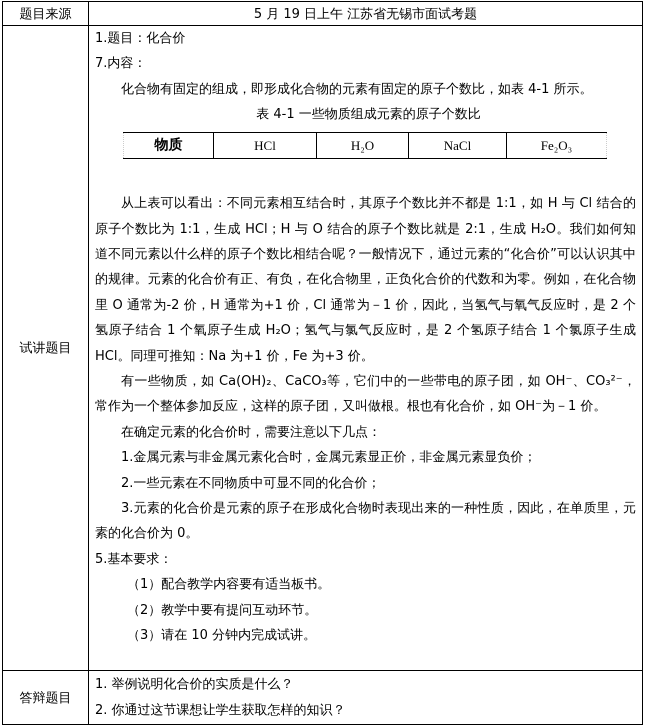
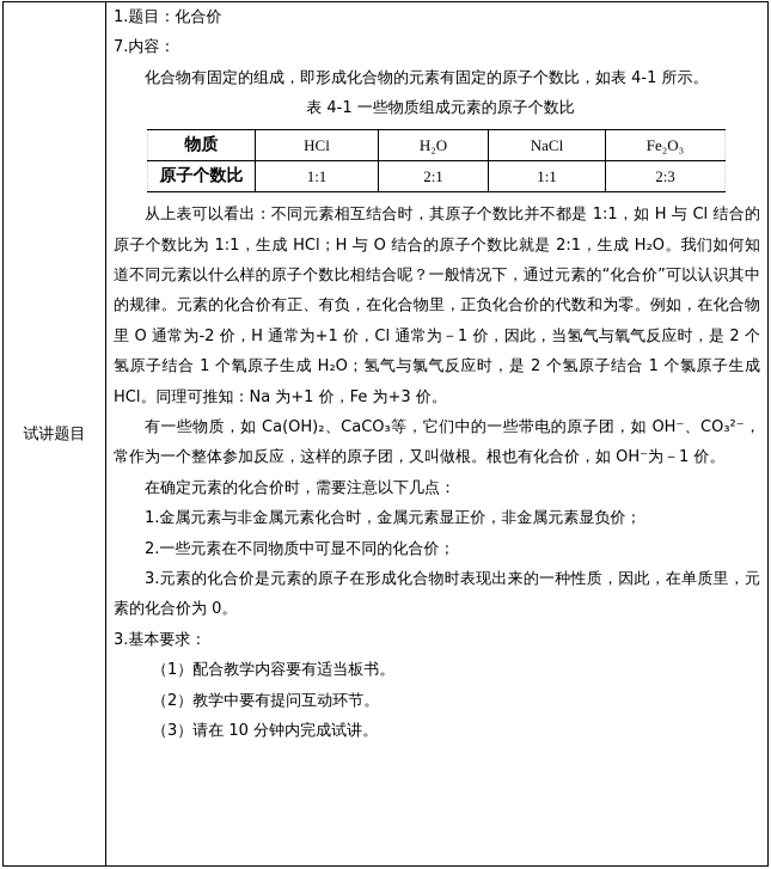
- 题目来源	5 月 19 日上午 江苏省无锡市面试考题
  试讲题目	1.题目：化合价 7.内容： 化合物有固定的组成，即形成化合物的元素有固定的原子个数比，如表 4-1 所示。 表 4-1 一些物质组成元素的原子个数比
  物质	HCl	H₂O	NaCl	Fe₂O₃
+ 原子个数比	1:1	2:1	1:1	2:3
- 	从上表可以看出：不同元素相互结合时，其原子个数比并不都是 1:1，如 H 与 Cl 结合的原子个数比为 1:1，生成 HCl；H 与 O 结合的原子个数比就是 2:1，生成 H₂O。我们如何知道不同元素以什么样的原子个数比相结合呢？一般情况下，通过元素的“化合价”可以认识其中的规律。元素的化合价有正、有负，在化合物里，正负化合价的代数和为零。例如，在化合物里 O 通常为-2 价，H 通常为+1 价，Cl 通常为－1 价，因此，当氢气与氧气反应时，是 2 个氢原子结合 1 个氧原子生成 H₂O；氢气与氯气反应时，是 2 个氢原子结合 1 个氯原子生成 HCl。同理可推知：Na 为+1 价，Fe 为+3 价。 有一些物质，如 Ca(OH)₂、CaCO₃等，它们中的一些带电的原子团，如 OH⁻、CO₃²⁻，常作为一个整体参加反应，这样的原子团，又叫做根。根也有化合价，如 OH⁻为－1 价。 在确定元素的化合价时，需要注意以下几点： 1.金属元素与非金属元素化合时，金属元素显正价，非金属元素显负价； 2.一些元素在不同物质中可显不同的化合价； 3.元素的化合价是元素的原子在形成化合物时表现出来的一种性质，因此，在单质里，元素的化合价为 0。 5.基本要求： （1）配合教学内容要有适当板书。 （2）教学中要有提问互动环节。 （3）请在 10 分钟内完成试讲。
+ 	从上表可以看出：不同元素相互结合时，其原子个数比并不都是 1:1，如 H 与 Cl 结合的原子个数比为 1:1，生成 HCl；H 与 O 结合的原子个数比就是 2:1，生成 H₂O。我们如何知道不同元素以什么样的原子个数比相结合呢？一般情况下，通过元素的“化合价”可以认识其中的规律。元素的化合价有正、有负，在化合物里，正负化合价的代数和为零。例如，在化合物里 O 通常为-2 价，H 通常为+1 价，Cl 通常为－1 价，因此，当氢气与氧气反应时，是 2 个氢原子结合 1 个氧原子生成 H₂O；氢气与氯气反应时，是 2 个氢原子结合 1 个氯原子生成 HCl。同理可推知：Na 为+1 价，Fe 为+3 价。 有一些物质，如 Ca(OH)₂、CaCO₃等，它们中的一些带电的原子团，如 OH⁻、CO₃²⁻，常作为一个整体参加反应，这样的原子团，又叫做根。根也有化合价，如 OH⁻为－1 价。 在确定元素的化合价时，需要注意以下几点： 1.金属元素与非金属元素化合时，金属元素显正价，非金属元素显负价； 2.一些元素在不同物质中可显不同的化合价； 3.元素的化合价是元素的原子在形成化合物时表现出来的一种性质，因此，在单质里，元素的化合价为 0。 3.基本要求： （1）配合教学内容要有适当板书。 （2）教学中要有提问互动环节。 （3）请在 10 分钟内完成试讲。
- 答辩题目	1. 举例说明化合价的实质是什么？ 2. 你通过这节课想让学生获取怎样的知识？
